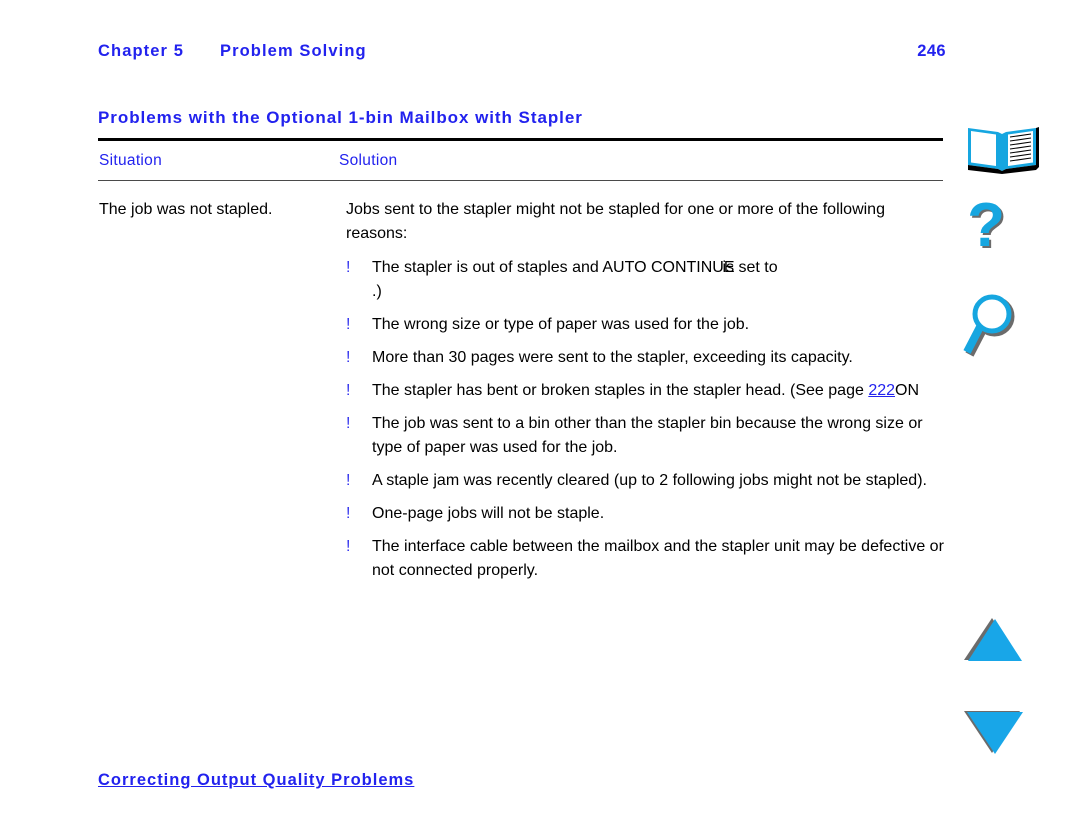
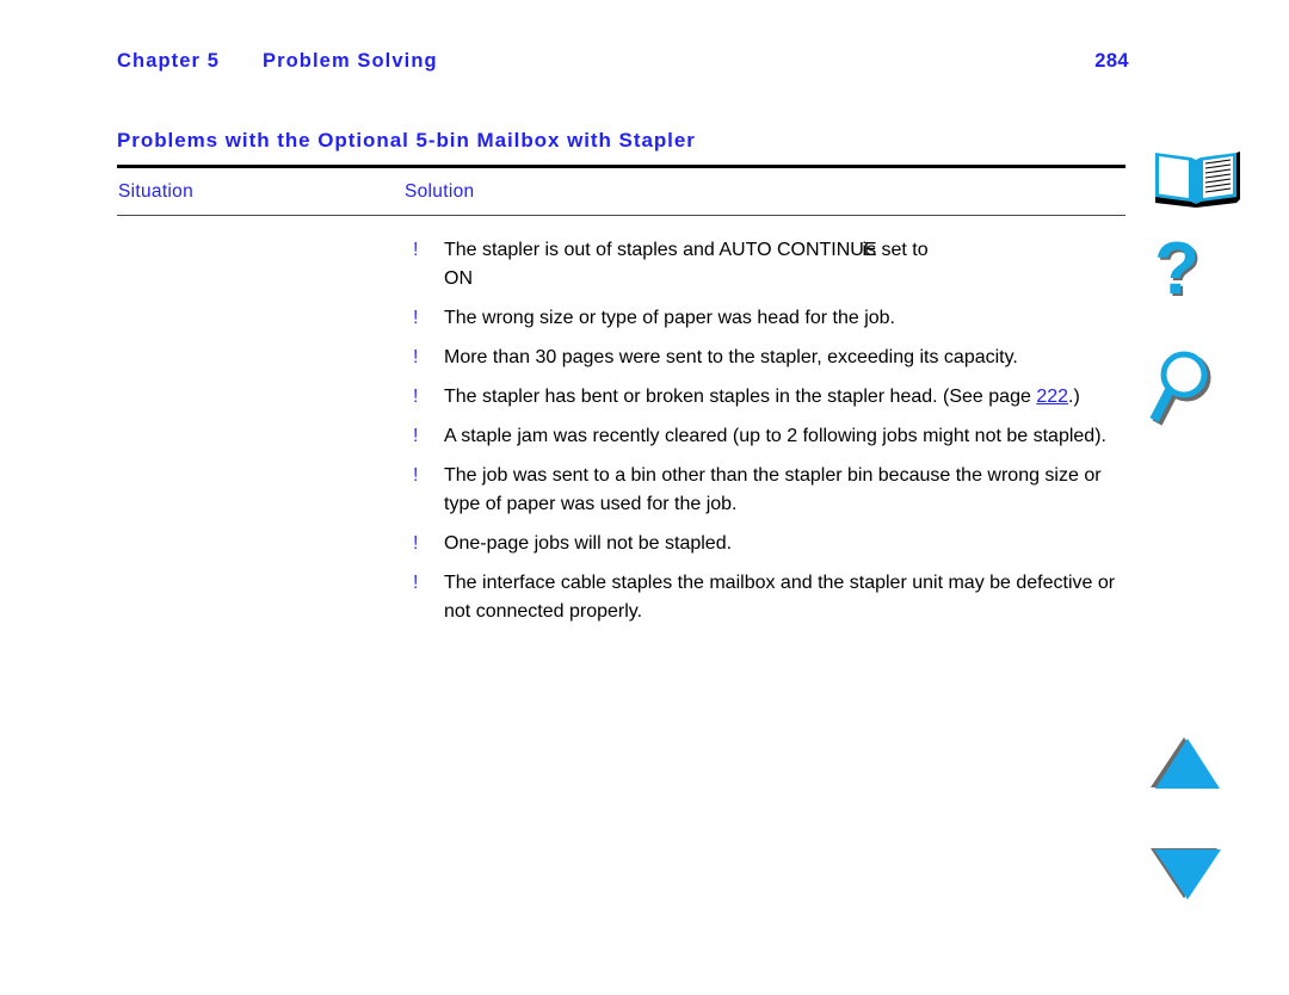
  Chapter 5
  Problem Solving
- 246
+ 284
- Problems with the Optional 1-bin Mailbox with Stapler
+ Problems with the Optional 5-bin Mailbox with Stapler
  Situation
  Solution
- The job was not stapled.
- Jobs sent to the stapler might not be stapled for one or more of the following reasons:
  !
  The stapler is out of staples and AUTO CONTINUEis set to
- .)
+ ON
  !
- The wrong size or type of paper was used for the job.
+ The wrong size or type of paper was head for the job.
  !
  More than 30 pages were sent to the stapler, exceeding its capacity.
  !
- The stapler has bent or broken staples in the stapler head. (See page 222ON
+ The stapler has bent or broken staples in the stapler head. (See page 222.)
  !
- The job was sent to a bin other than the stapler bin because the wrong size or type of paper was used for the job.
+ A staple jam was recently cleared (up to 2 following jobs might not be stapled).
  !
- A staple jam was recently cleared (up to 2 following jobs might not be stapled).
+ The job was sent to a bin other than the stapler bin because the wrong size or type of paper was used for the job.
  !
- One-page jobs will not be staple.
+ One-page jobs will not be stapled.
  !
- The interface cable between the mailbox and the stapler unit may be defective or not connected properly.
+ The interface cable staples the mailbox and the stapler unit may be defective or not connected properly.
- Correcting Output Quality Problems
  ?
